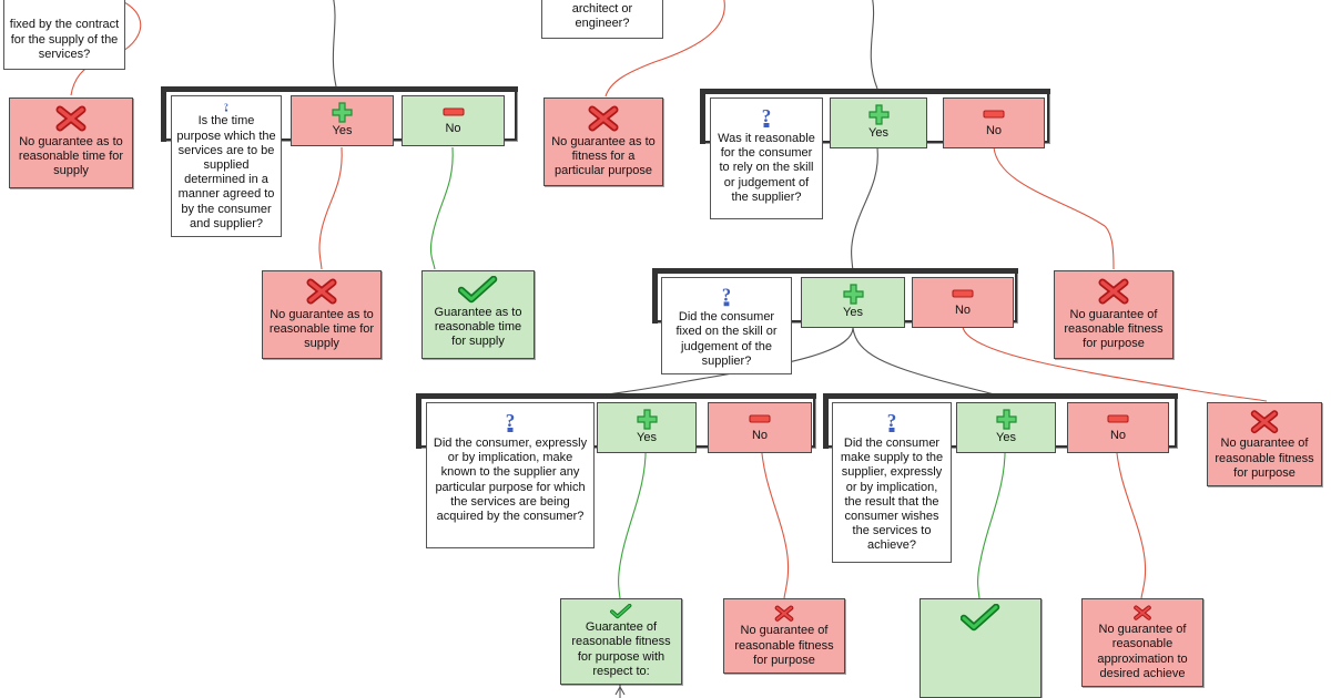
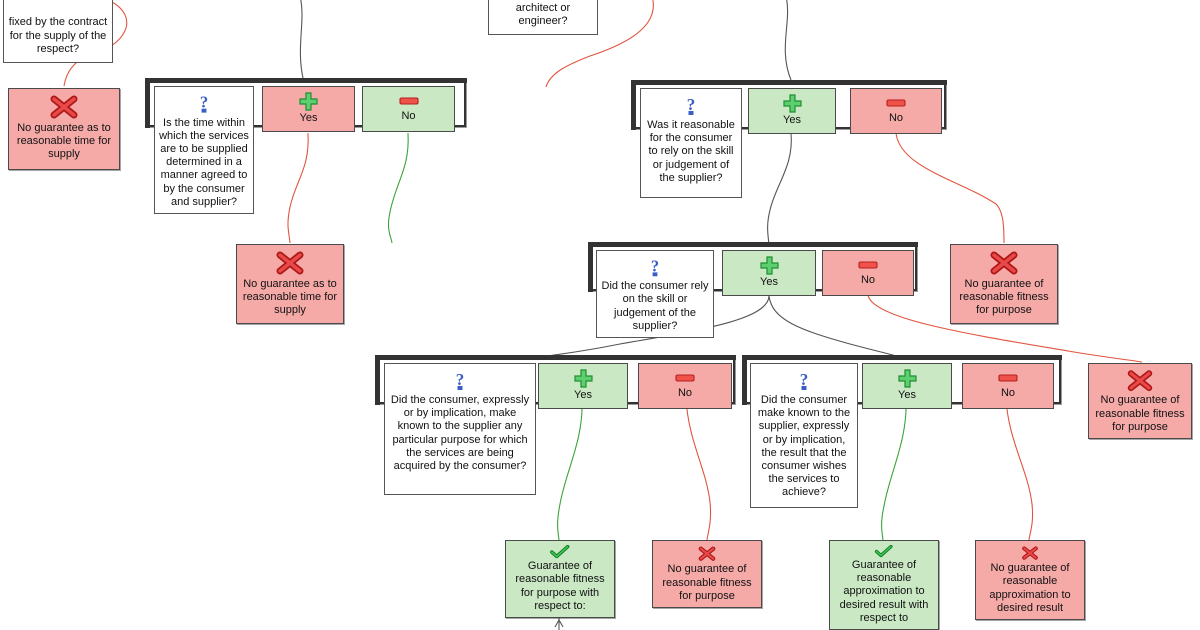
- fixed by the contract for the supply of the services?
+ fixed by the contract for the supply of the respect?
  architect or engineer?
  No guarantee as to reasonable time for supply
  ?
- Is the time purpose which the services are to be supplied determined in a manner agreed to by the consumer and supplier?
+ Is the time within which the services are to be supplied determined in a manner agreed to by the consumer and supplier?
  Yes
  No
  No guarantee as to reasonable time for supply
- Guarantee as to reasonable time for supply
- No guarantee as to fitness for a particular purpose
  ?
  Was it reasonable for the consumer to rely on the skill or judgement of the supplier?
  Yes
  No
  No guarantee of reasonable fitness for purpose
  ?
- Did the consumer fixed on the skill or judgement of the supplier?
+ Did the consumer rely on the skill or judgement of the supplier?
  Yes
  No
  No guarantee of reasonable fitness for purpose
  ?
  Did the consumer, expressly or by implication, make known to the supplier any particular purpose for which the services are being acquired by the consumer?
  Yes
  No
  ?
- Did the consumer make supply to the supplier, expressly or by implication, the result that the consumer wishes the services to achieve?
+ Did the consumer make known to the supplier, expressly or by implication, the result that the consumer wishes the services to achieve?
  Yes
  No
  Guarantee of reasonable fitness for purpose with respect to:
  No guarantee of reasonable fitness for purpose
+ Guarantee of reasonable approximation to desired result with respect to
- No guarantee of reasonable approximation to desired achieve
+ No guarantee of reasonable approximation to desired result
